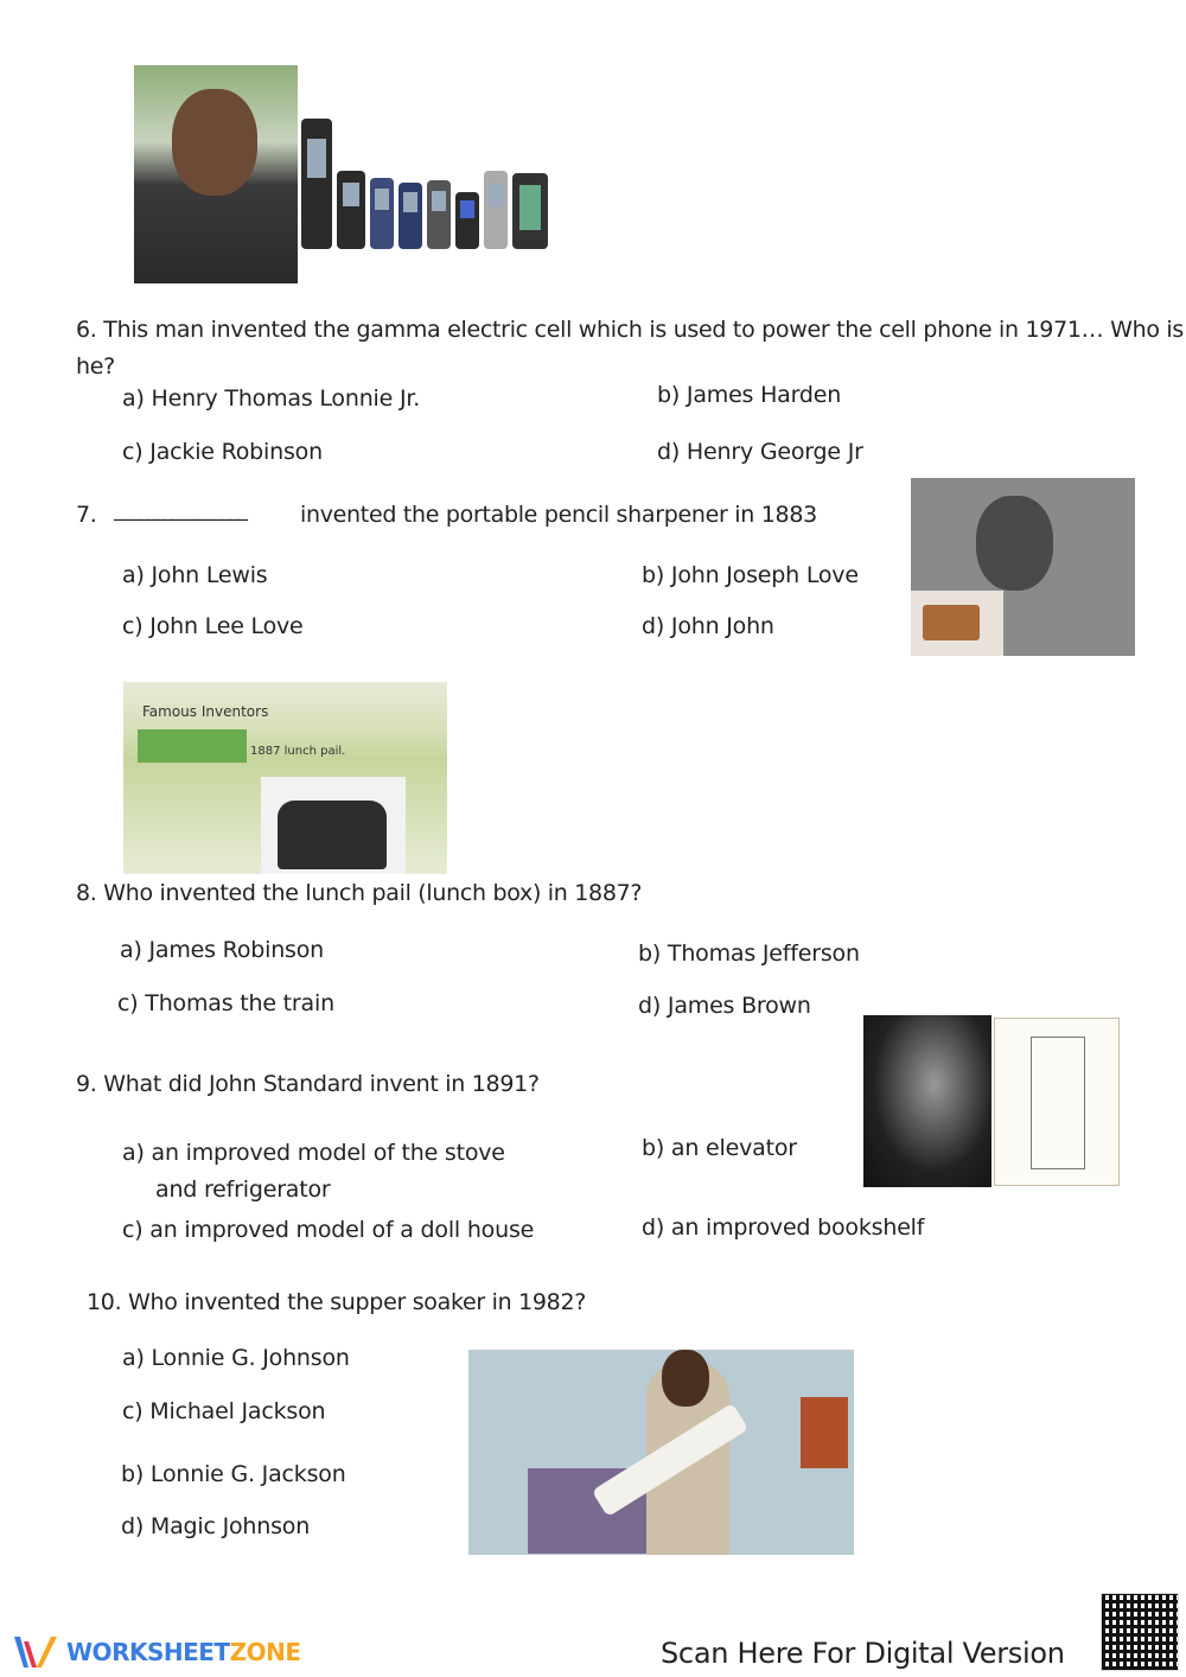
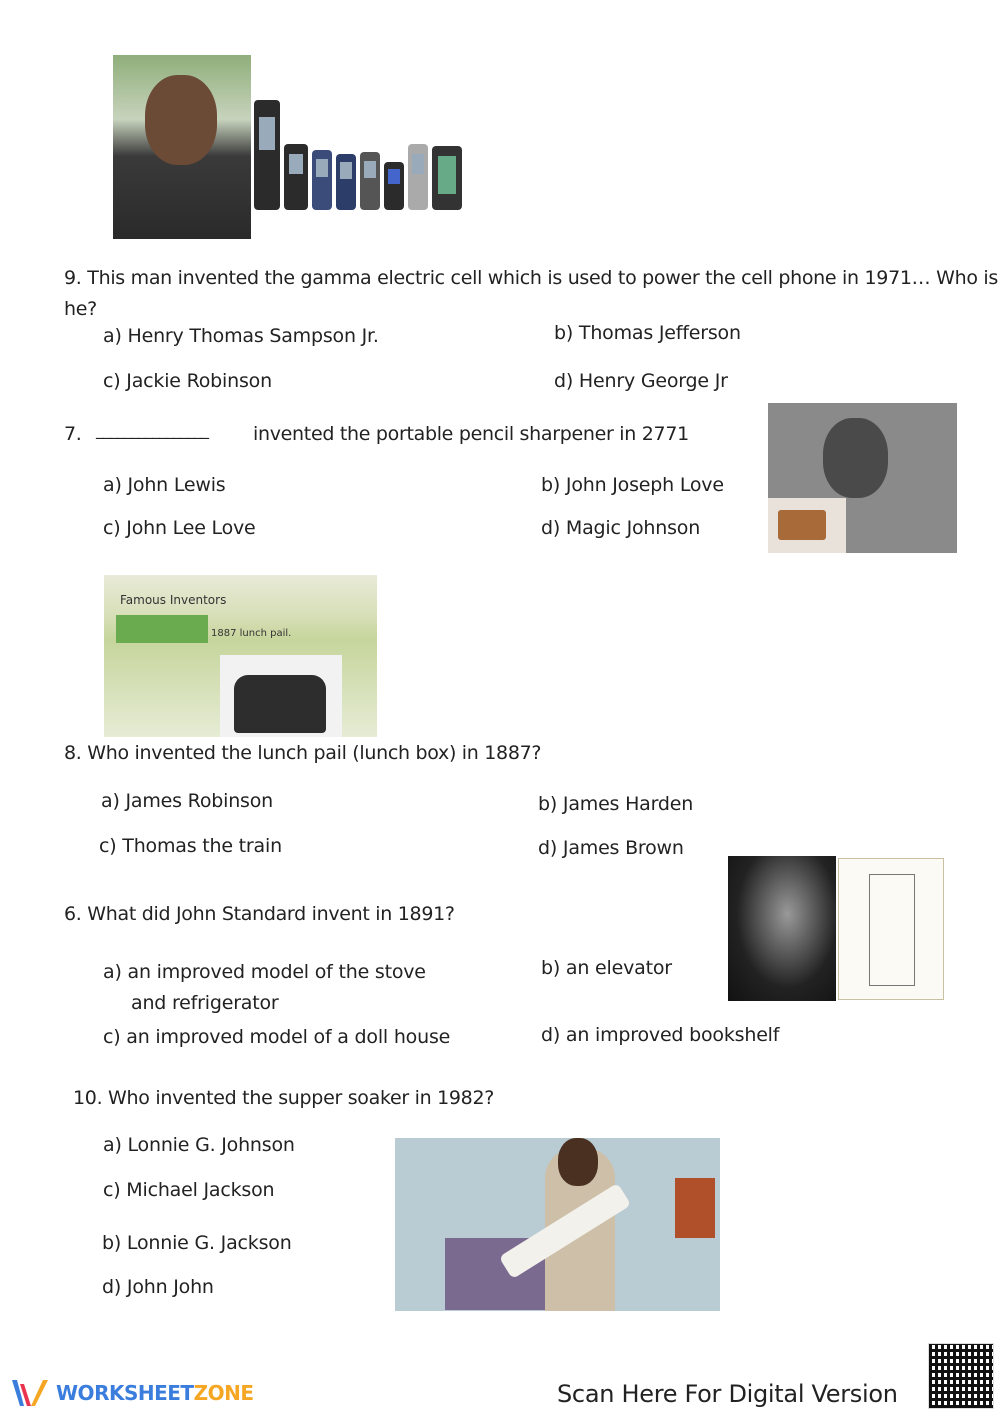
- 6. This man invented the gamma electric cell which is used to power the cell phone in 1971… Who is
+ 9. This man invented the gamma electric cell which is used to power the cell phone in 1971… Who is
  he?
- a) Henry Thomas Lonnie Jr.
+ a) Henry Thomas Sampson Jr.
- b) James Harden
+ b) Thomas Jefferson
  c) Jackie Robinson
  d) Henry George Jr
  7.
  ________________
- invented the portable pencil sharpener in 1883
+ invented the portable pencil sharpener in 2771
  a) John Lewis
  b) John Joseph Love
  c) John Lee Love
- d) John John
+ d) Magic Johnson
  Famous Inventors
  1887 lunch pail.
  8. Who invented the lunch pail (lunch box) in 1887?
  a) James Robinson
- b) Thomas Jefferson
+ b) James Harden
  c) Thomas the train
  d) James Brown
- 9. What did John Standard invent in 1891?
+ 6. What did John Standard invent in 1891?
  a) an improved model of the stove
  and refrigerator
  b) an elevator
  c) an improved model of a doll house
  d) an improved bookshelf
  10. Who invented the supper soaker in 1982?
  a) Lonnie G. Johnson
  c) Michael Jackson
  b) Lonnie G. Jackson
- d) Magic Johnson
+ d) John John
  WORKSHEET
  ZONE
  Scan Here For Digital Version
